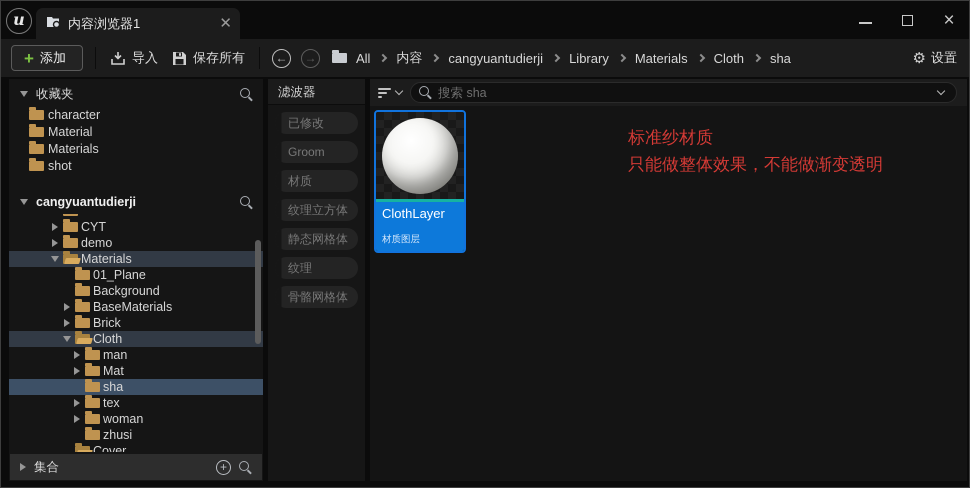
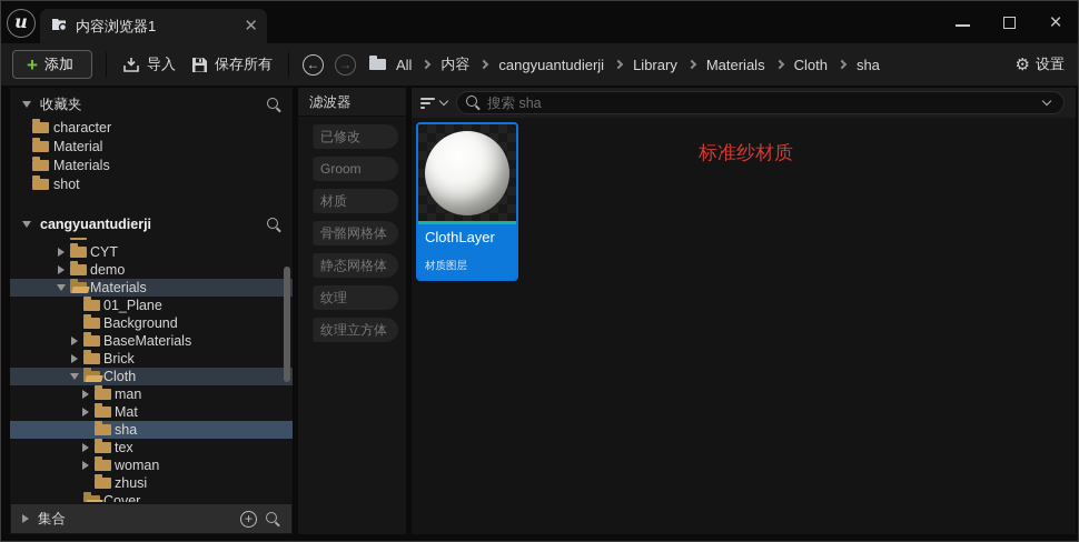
  u
  内容浏览器1
  ✕
  ×
  +
  添加
  导入
  保存所有
  ←
  →
  All
  内容
  cangyuantudierji
  Library
  Materials
  Cloth
  sha
  ⚙
  设置
  收藏夹
  character
  Material
  Materials
  shot
  cangyuantudierji
  CYT
  demo
  Materials
  01_Plane
  Background
  BaseMaterials
  Brick
  Cloth
  man
  Mat
  sha
  tex
  woman
  zhusi
  Cover
  集合
  +
  滤波器
  已修改
  Groom
  材质
- 纹理立方体
+ 骨骼网格体
  静态网格体
  纹理
- 骨骼网格体
+ 纹理立方体
  搜索 sha
  ClothLayer
  材质图层
  标准纱材质
- 只能做整体效果，不能做渐变透明
